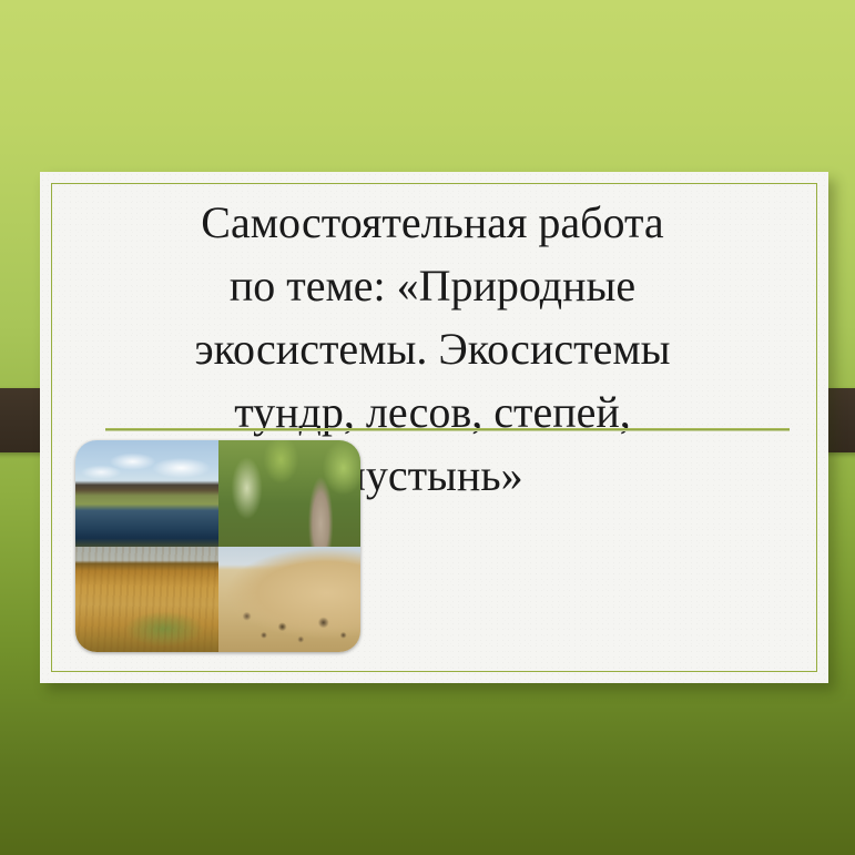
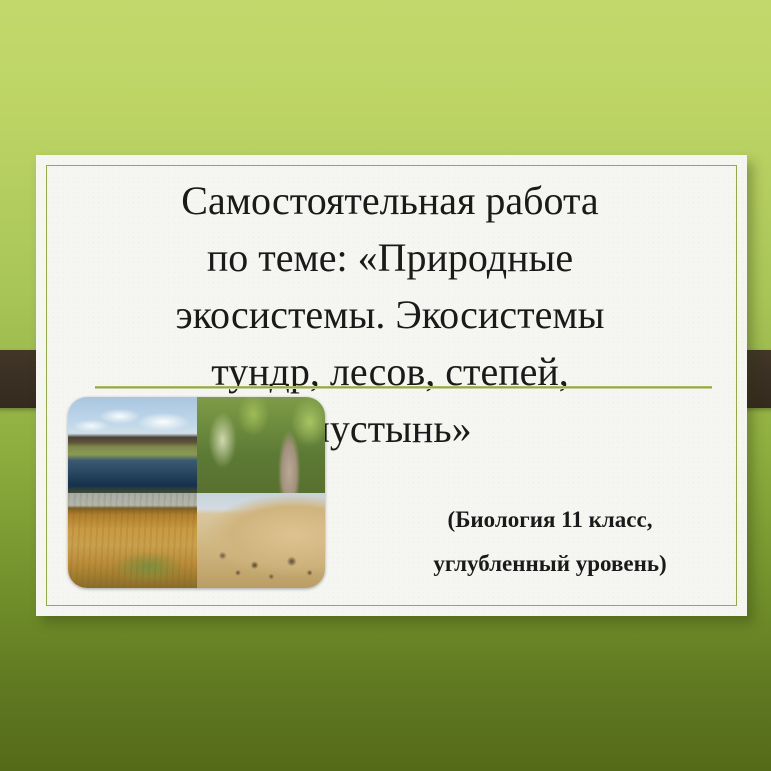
  Самостоятельная работа
  по теме: «Природные
  экосистемы. Экосистемы
  тундр, лесов, степей,
  устынь»
+ (Биология 11 класс,
+ углубленный уровень)
